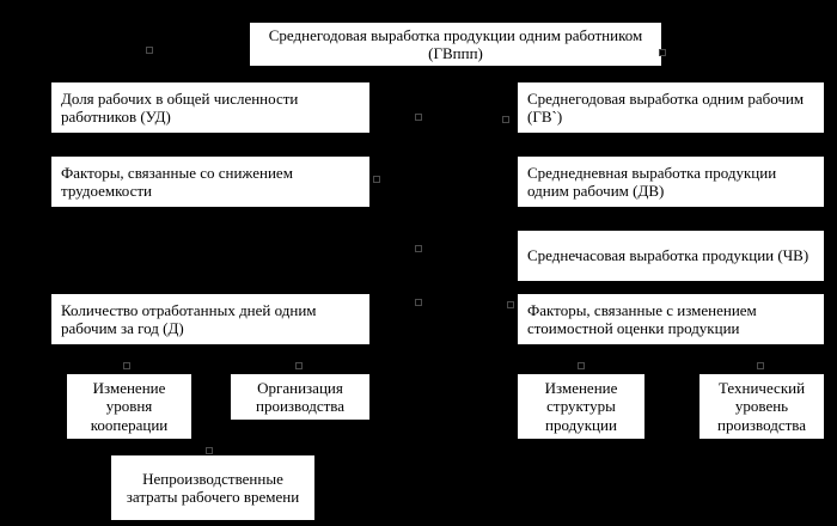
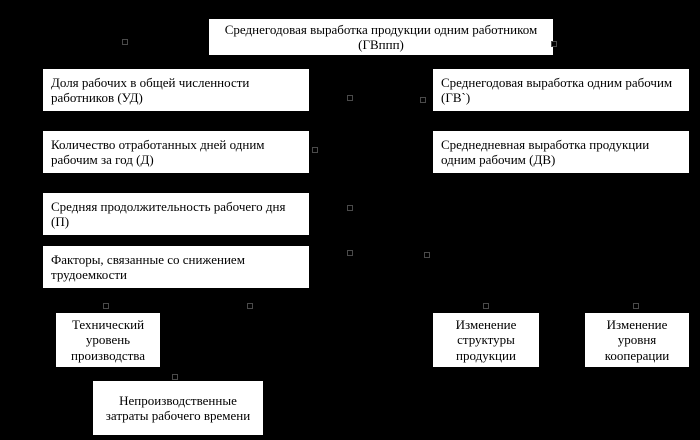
  Среднегодовая выработка продукции одним работником (ГВппп)
  Доля рабочих в общей численности работников (УД)
- Факторы, связанные со снижением трудоемкости
+ Количество отработанных дней одним рабочим за год (Д)
+ Средняя продолжительность рабочего дня (П)
- Количество отработанных дней одним рабочим за год (Д)
+ Факторы, связанные со снижением трудоемкости
  Среднегодовая выработка одним рабочим (ГВ`)
  Среднедневная выработка продукции одним рабочим (ДВ)
- Среднечасовая выработка продукции (ЧВ)
- Факторы, связанные с изменением стоимостной оценки продукции
- Изменение уровня кооперации
+ Технический уровень производства
- Организация производства
  Изменение структуры продукции
- Технический уровень производства
+ Изменение уровня кооперации
  Непроизводственные затраты рабочего времени
